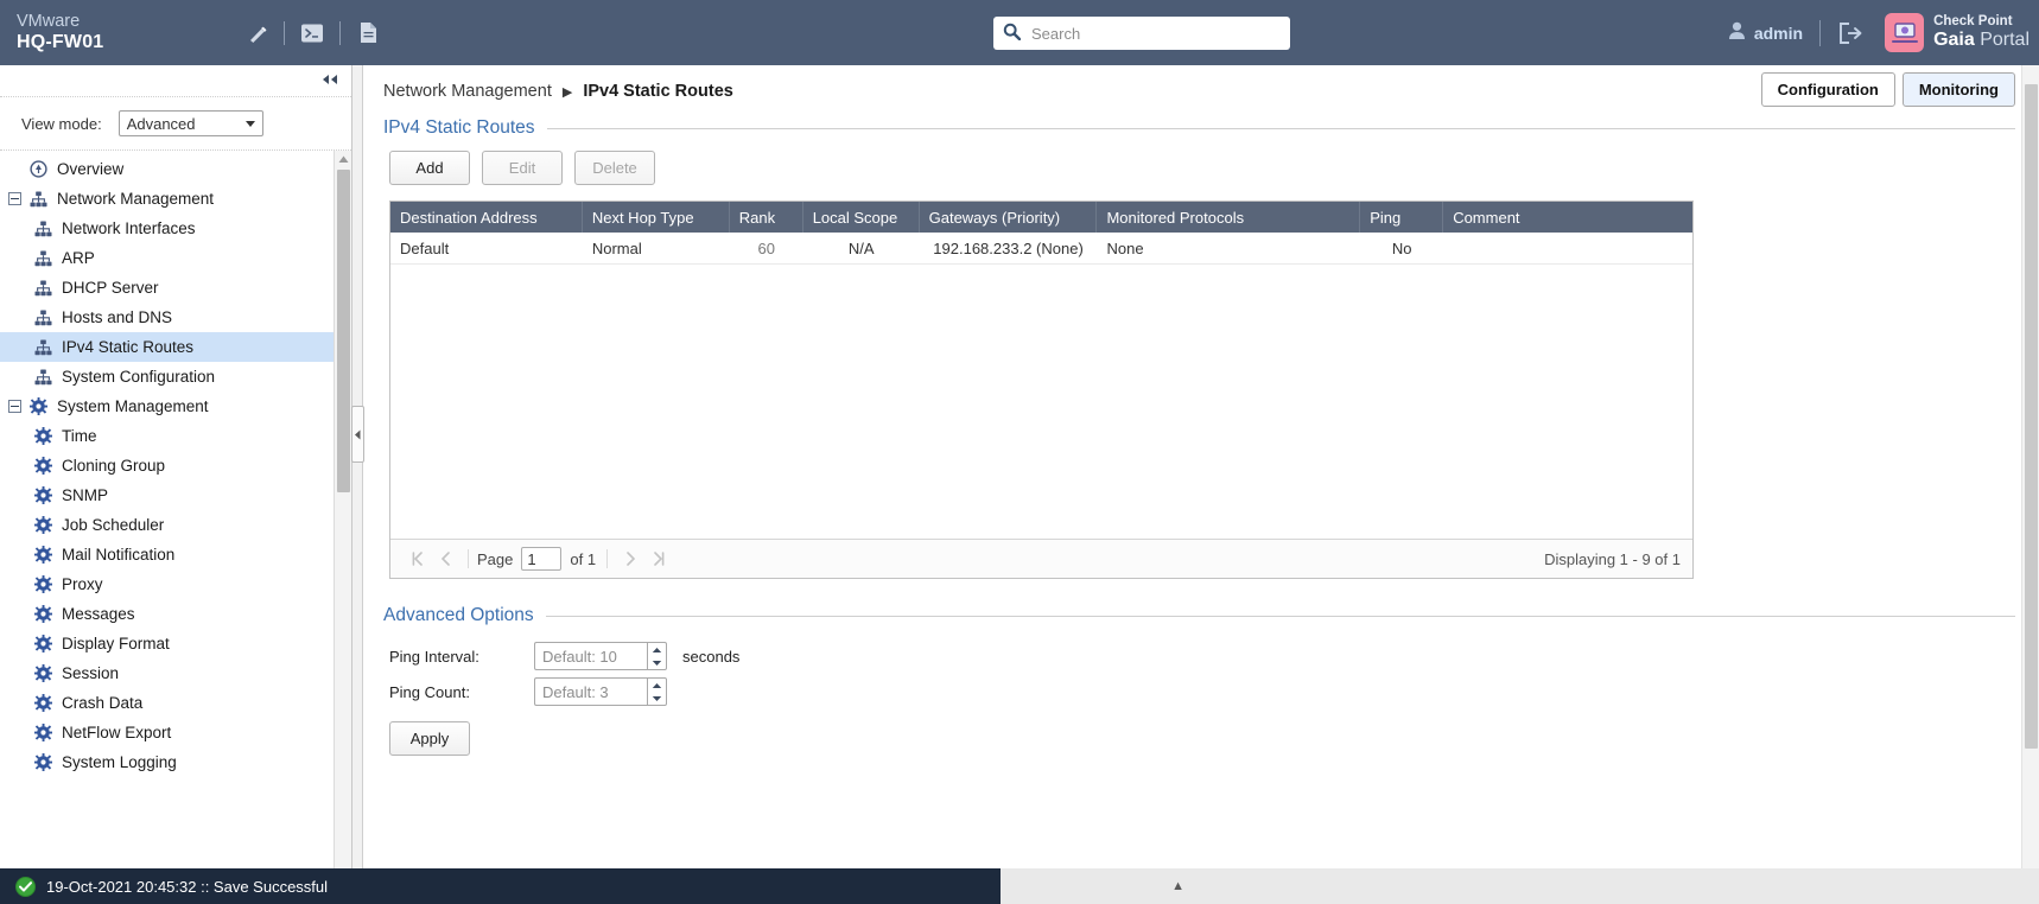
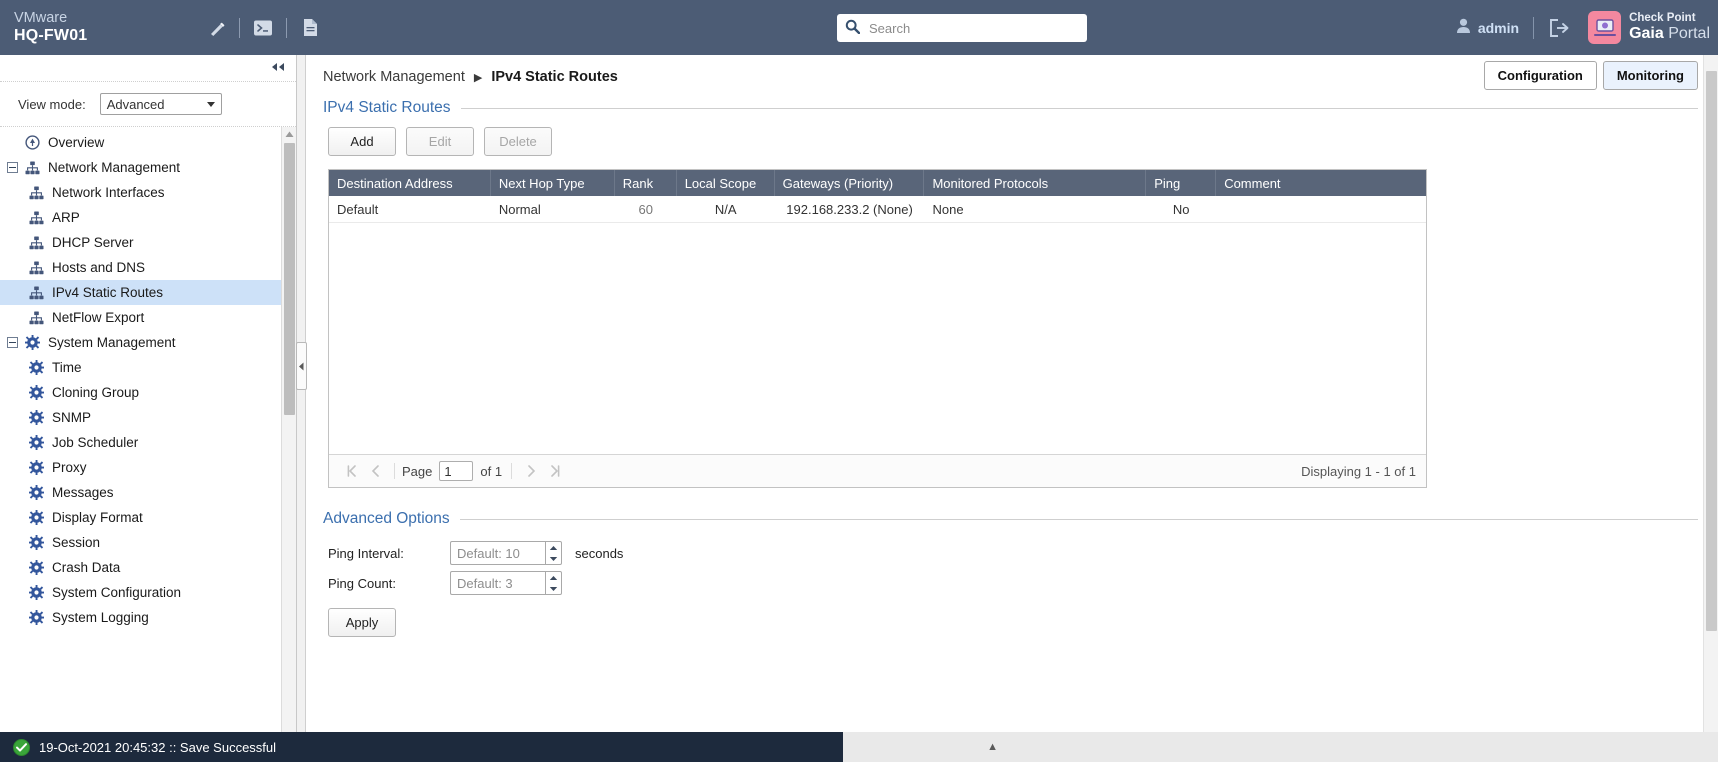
  VMware
  HQ-FW01
  Search
  admin
  Check Point
  Gaia Portal
  View mode:
  Advanced
  Overview
  Network Management
  Network Interfaces
  ARP
  DHCP Server
  Hosts and DNS
  IPv4 Static Routes
- System Configuration
+ NetFlow Export
  System Management
  Time
  Cloning Group
  SNMP
  Job Scheduler
- Mail Notification
  Proxy
  Messages
  Display Format
  Session
  Crash Data
- NetFlow Export
+ System Configuration
  System Logging
  Network Management
  ▶
  IPv4 Static Routes
  Configuration
  Monitoring
  IPv4 Static Routes
  Add
  Edit
  Delete
  Destination Address
  Next Hop Type
  Rank
  Local Scope
  Gateways (Priority)
  Monitored Protocols
  Ping
  Comment
  Default
  Normal
  60
  N/A
  192.168.233.2 (None)
  None
  No
  Page
  1
  of 1
- Displaying 1 - 9 of 1
+ Displaying 1 - 1 of 1
  Advanced Options
  Ping Interval:
  Default: 10
  seconds
  Ping Count:
  Default: 3
  Apply
  19-Oct-2021 20:45:32 :: Save Successful
  ▲
